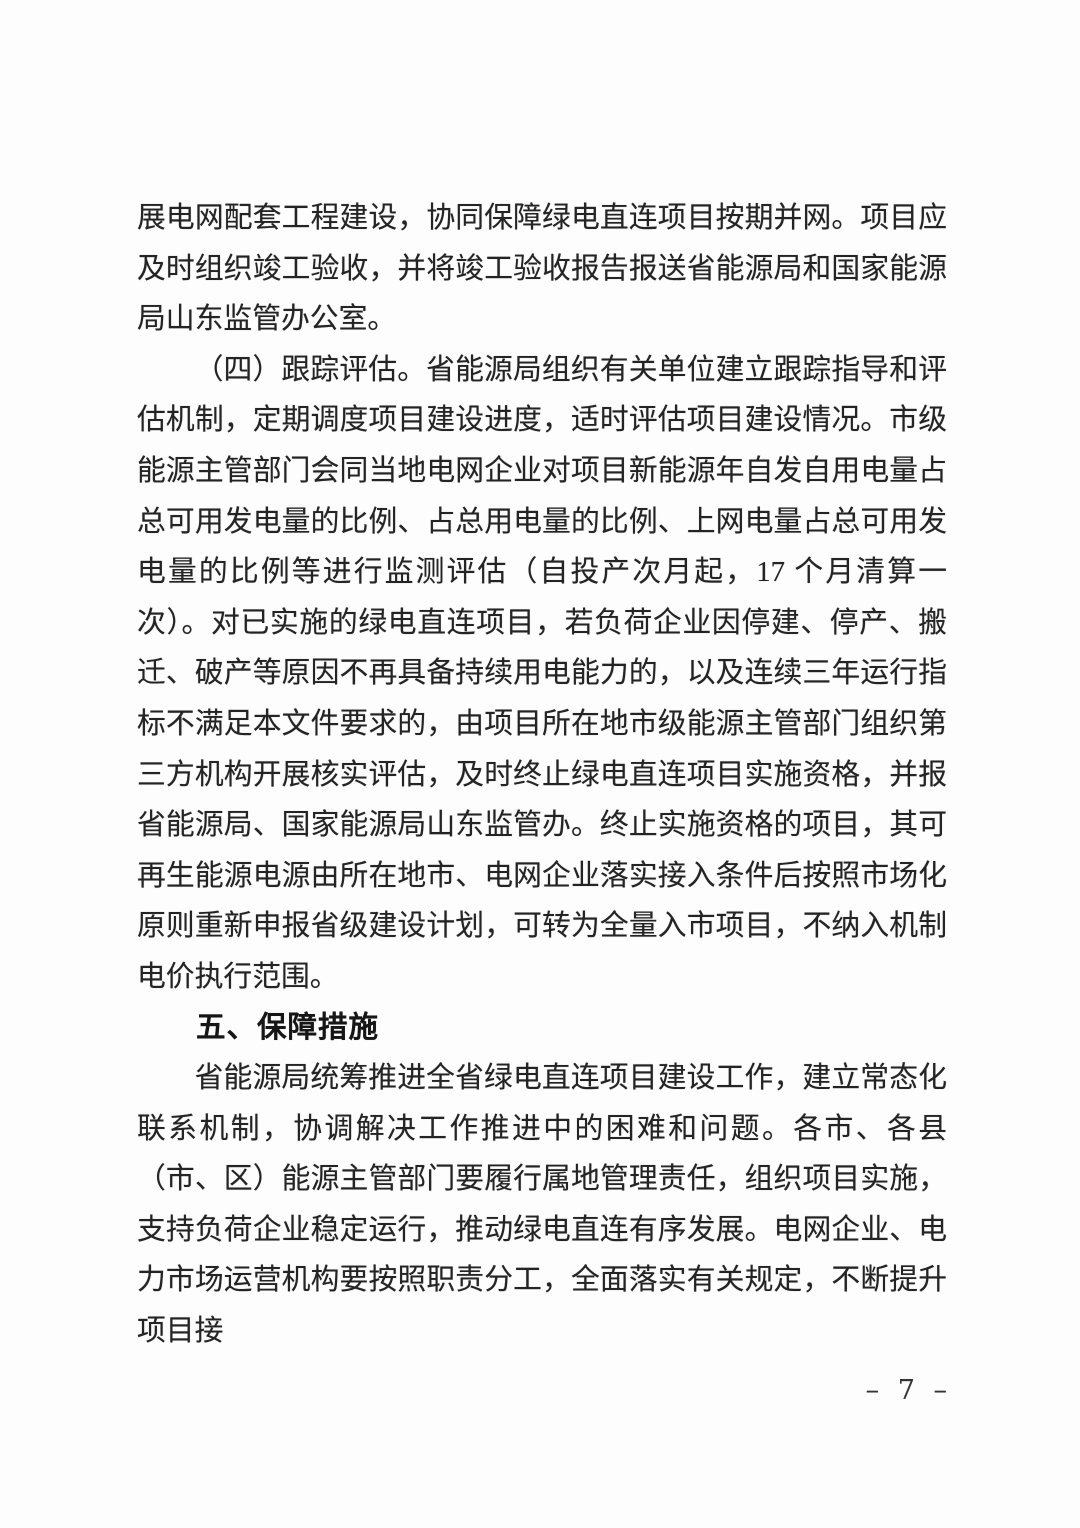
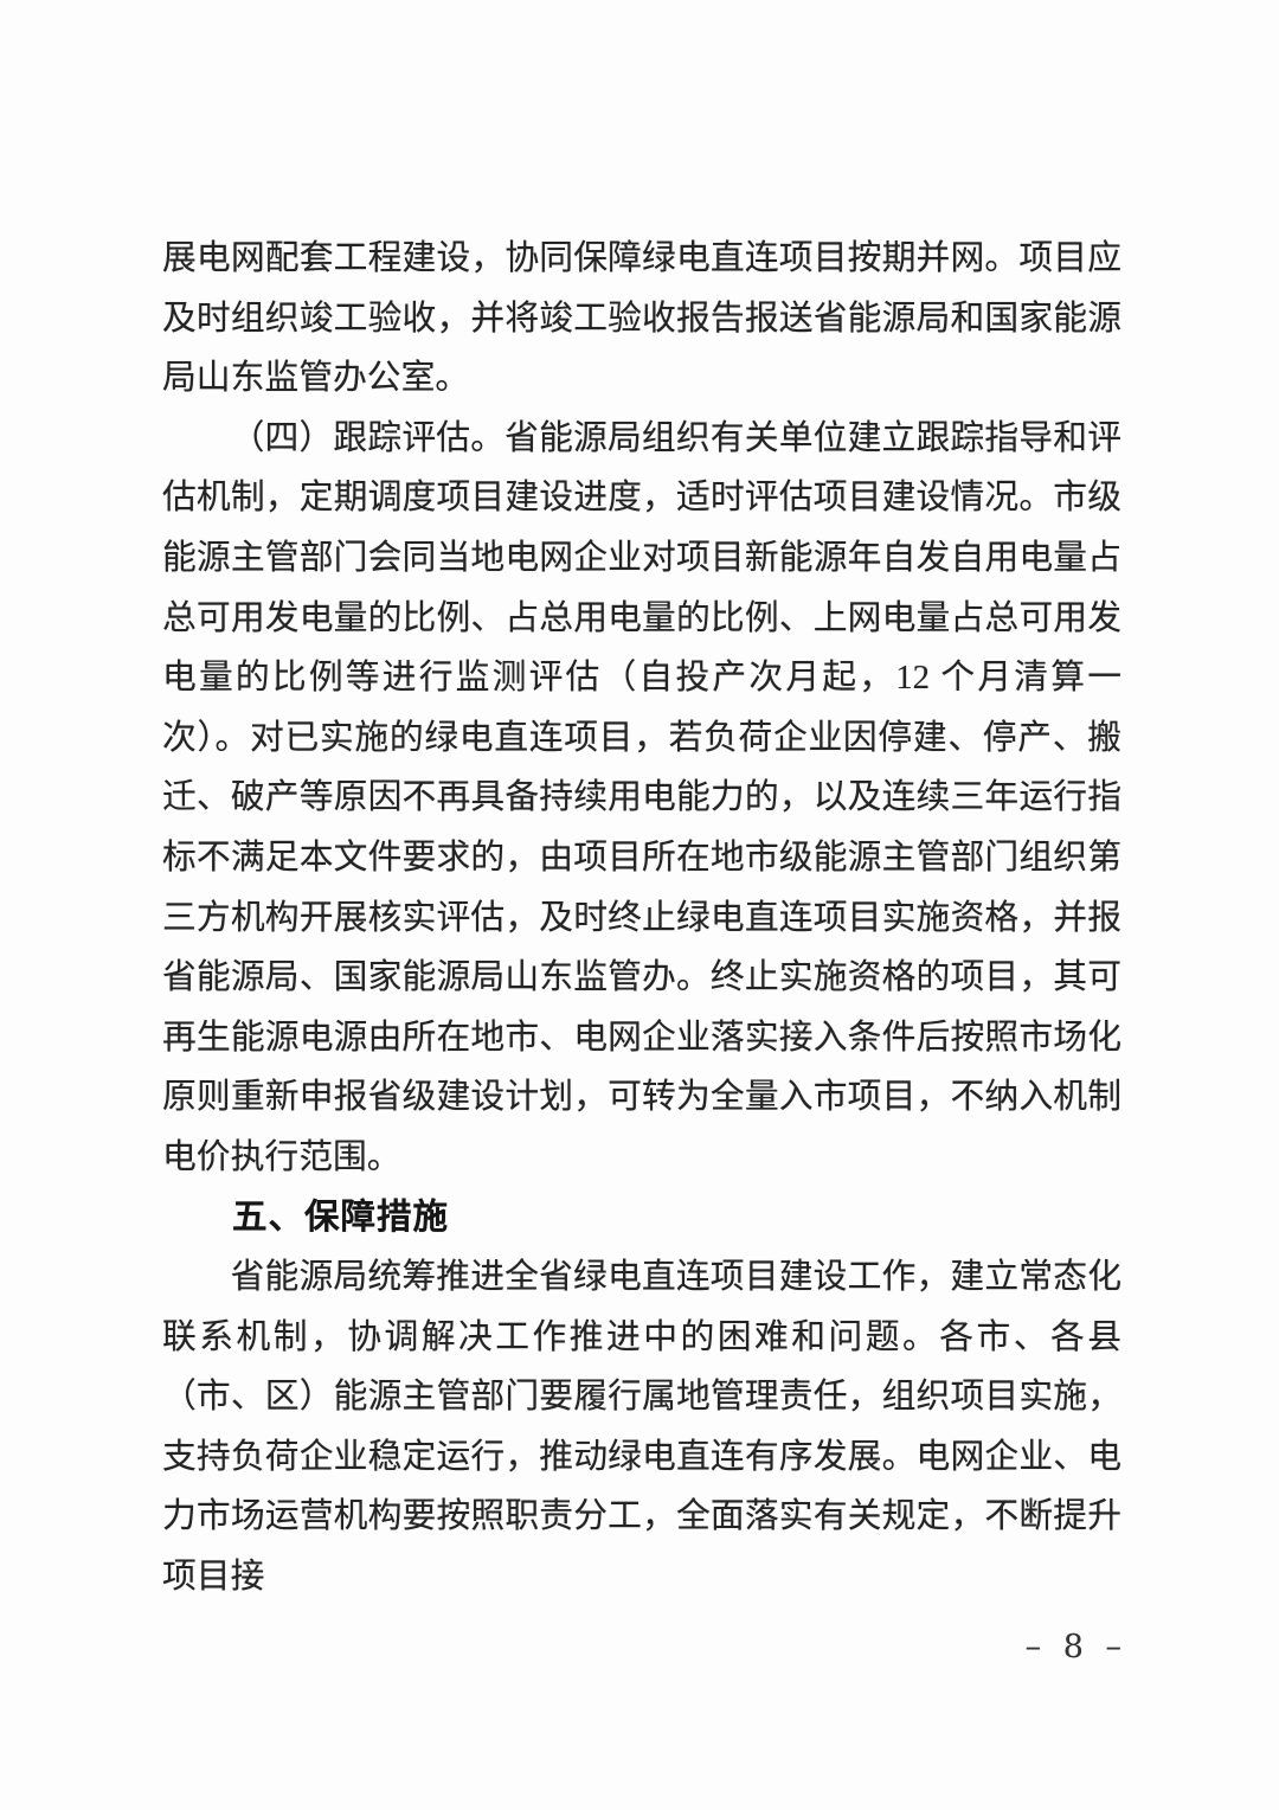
  展电网配套工程建设，协同保障绿电直连项目按期并网。项目应及时组织竣工验收，并将竣工验收报告报送省能源局和国家能源局山东监管办公室。
- （四）跟踪评估。省能源局组织有关单位建立跟踪指导和评估机制，定期调度项目建设进度，适时评估项目建设情况。市级能源主管部门会同当地电网企业对项目新能源年自发自用电量占总可用发电量的比例、占总用电量的比例、上网电量占总可用发电量的比例等进行监测评估（自投产次月起，17 个月清算一次）。对已实施的绿电直连项目，若负荷企业因停建、停产、搬迁、破产等原因不再具备持续用电能力的，以及连续三年运行指标不满足本文件要求的，由项目所在地市级能源主管部门组织第三方机构开展核实评估，及时终止绿电直连项目实施资格，并报省能源局、国家能源局山东监管办。终止实施资格的项目，其可再生能源电源由所在地市、电网企业落实接入条件后按照市场化原则重新申报省级建设计划，可转为全量入市项目，不纳入机制电价执行范围。
+ （四）跟踪评估。省能源局组织有关单位建立跟踪指导和评估机制，定期调度项目建设进度，适时评估项目建设情况。市级能源主管部门会同当地电网企业对项目新能源年自发自用电量占总可用发电量的比例、占总用电量的比例、上网电量占总可用发电量的比例等进行监测评估（自投产次月起，12 个月清算一次）。对已实施的绿电直连项目，若负荷企业因停建、停产、搬迁、破产等原因不再具备持续用电能力的，以及连续三年运行指标不满足本文件要求的，由项目所在地市级能源主管部门组织第三方机构开展核实评估，及时终止绿电直连项目实施资格，并报省能源局、国家能源局山东监管办。终止实施资格的项目，其可再生能源电源由所在地市、电网企业落实接入条件后按照市场化原则重新申报省级建设计划，可转为全量入市项目，不纳入机制电价执行范围。
  五、保障措施
  省能源局统筹推进全省绿电直连项目建设工作，建立常态化联系机制，协调解决工作推进中的困难和问题。各市、各县（市、区）能源主管部门要履行属地管理责任，组织项目实施，支持负荷企业稳定运行，推动绿电直连有序发展。电网企业、电力市场运营机构要按照职责分工，全面落实有关规定，不断提升项目接
- – 7 –
+ – 8 –
